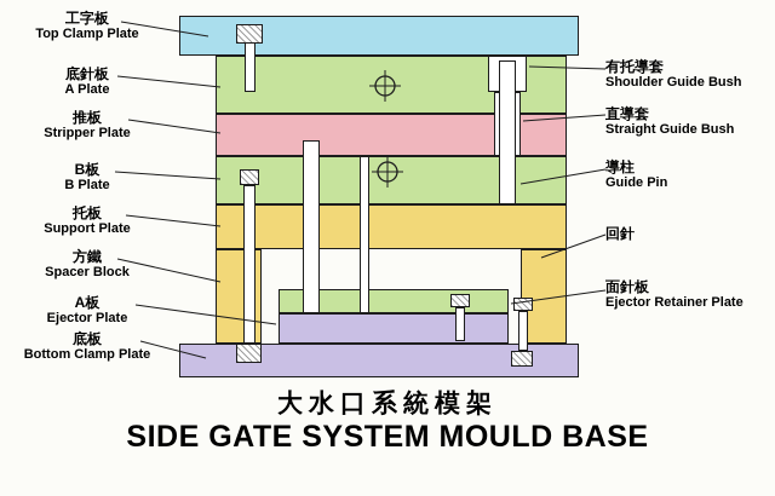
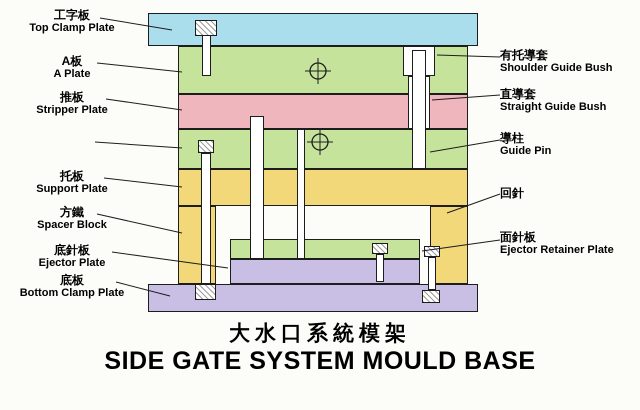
  工字板
  Top Clamp Plate
- 底針板
+ A板
  A Plate
  推板
  Stripper Plate
- B板
- B Plate
  托板
  Support Plate
  方鐵
  Spacer Block
- A板
+ 底針板
  Ejector Plate
  底板
  Bottom Clamp Plate
  有托導套
  Shoulder Guide Bush
  直導套
  Straight Guide Bush
  導柱
  Guide Pin
  回針
  面針板
  Ejector Retainer Plate
  大水口系統模架
  SIDE GATE SYSTEM MOULD BASE
